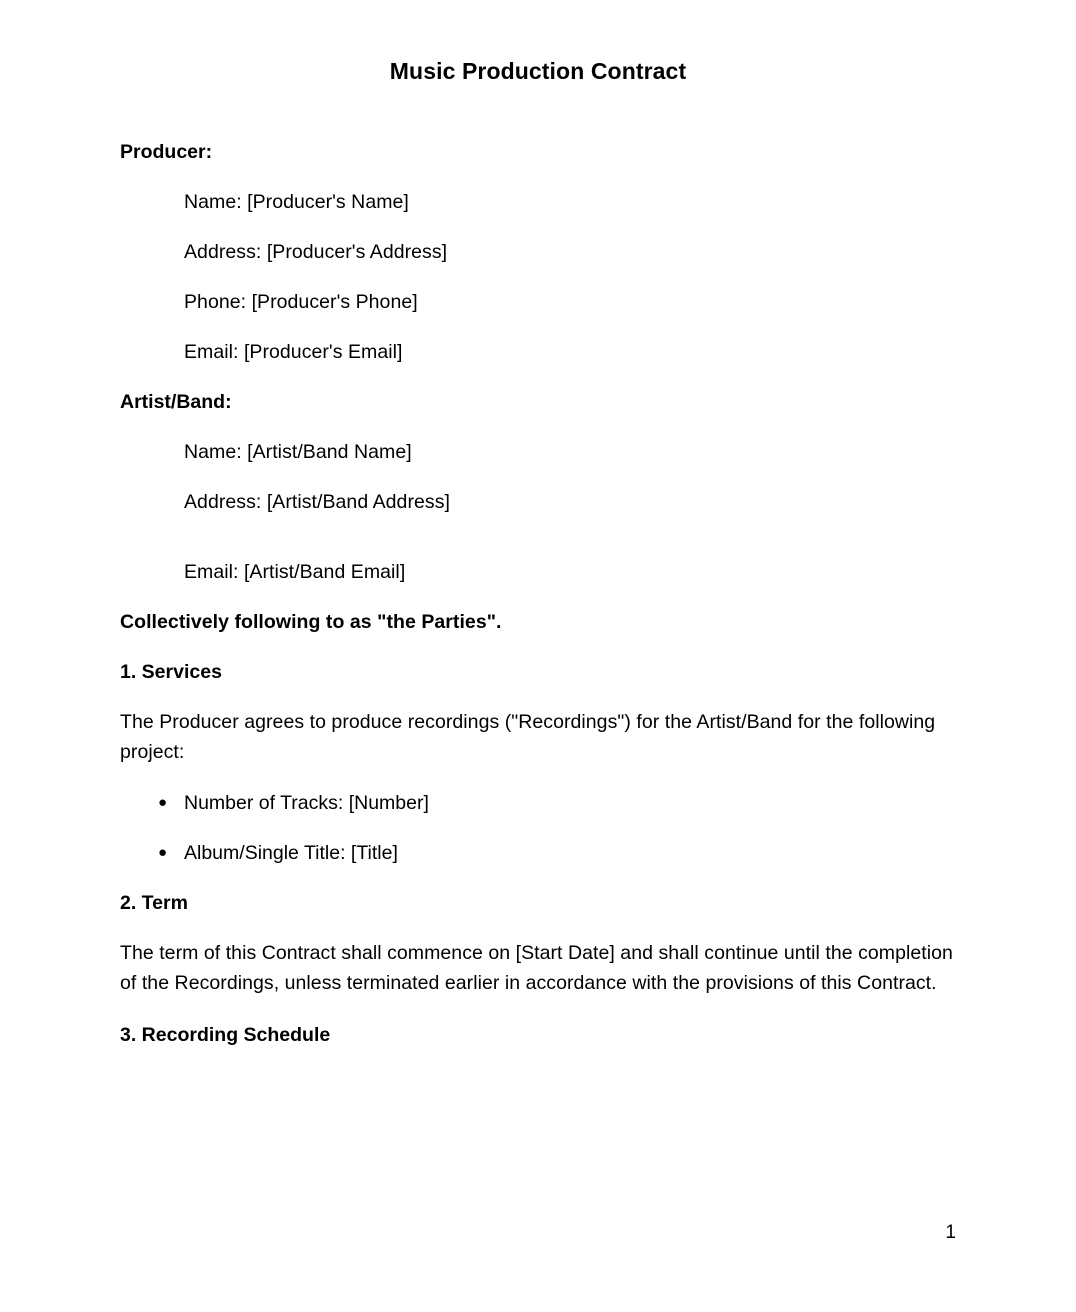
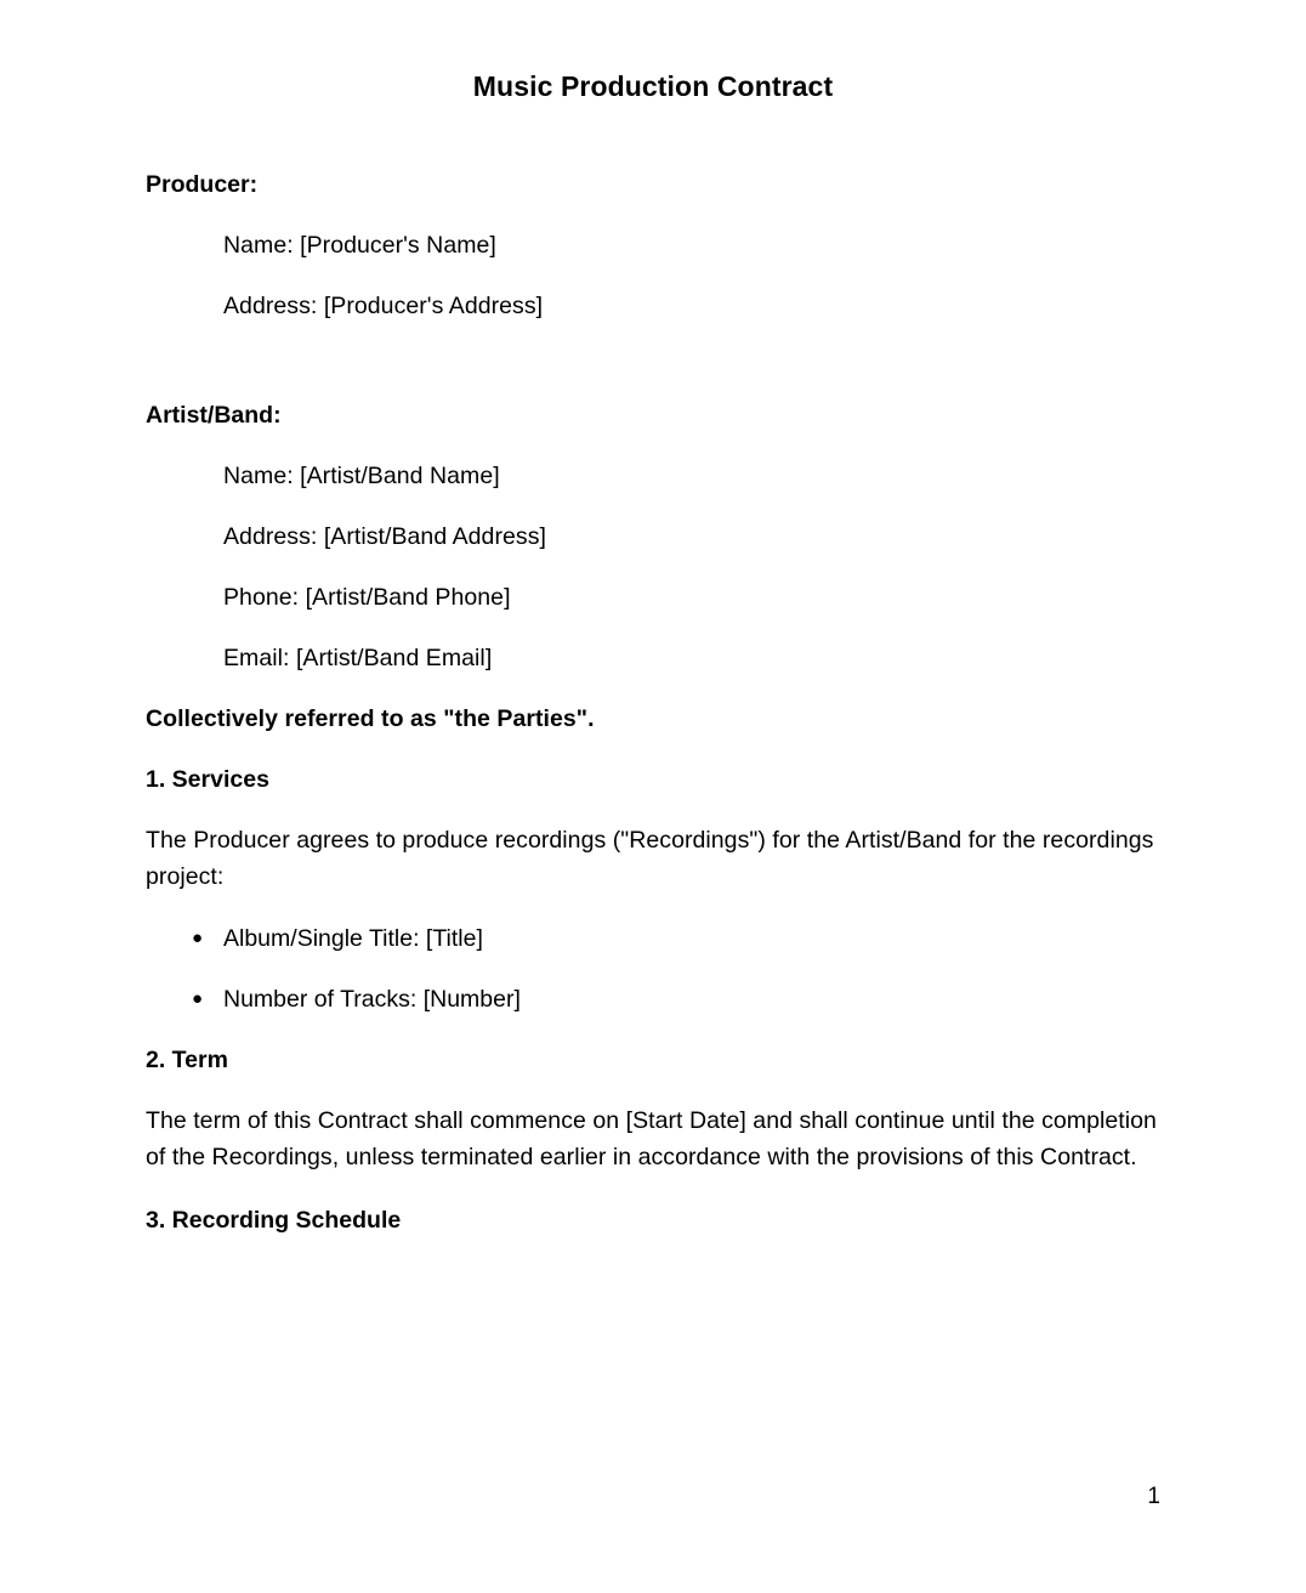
  Music Production Contract
  Producer:
  Name: [Producer's Name]
  Address: [Producer's Address]
- Phone: [Producer's Phone]
- Email: [Producer's Email]
  Artist/Band:
  Name: [Artist/Band Name]
  Address: [Artist/Band Address]
+ Phone: [Artist/Band Phone]
  Email: [Artist/Band Email]
- Collectively following to as "the Parties".
+ Collectively referred to as "the Parties".
  1. Services
- The Producer agrees to produce recordings ("Recordings") for the Artist/Band for the following project:
+ The Producer agrees to produce recordings ("Recordings") for the Artist/Band for the recordings project:
  ●
- Number of Tracks: [Number]
+ Album/Single Title: [Title]
  ●
- Album/Single Title: [Title]
+ Number of Tracks: [Number]
  2. Term
  The term of this Contract shall commence on [Start Date] and shall continue until the completion of the Recordings, unless terminated earlier in accordance with the provisions of this Contract.
  3. Recording Schedule
  1
